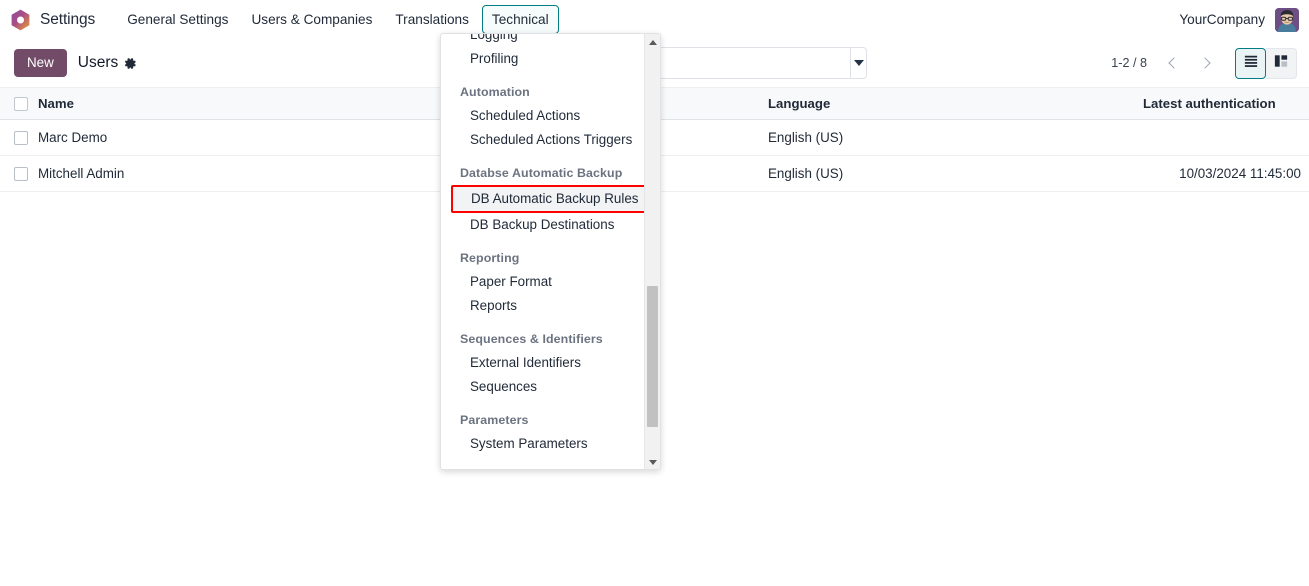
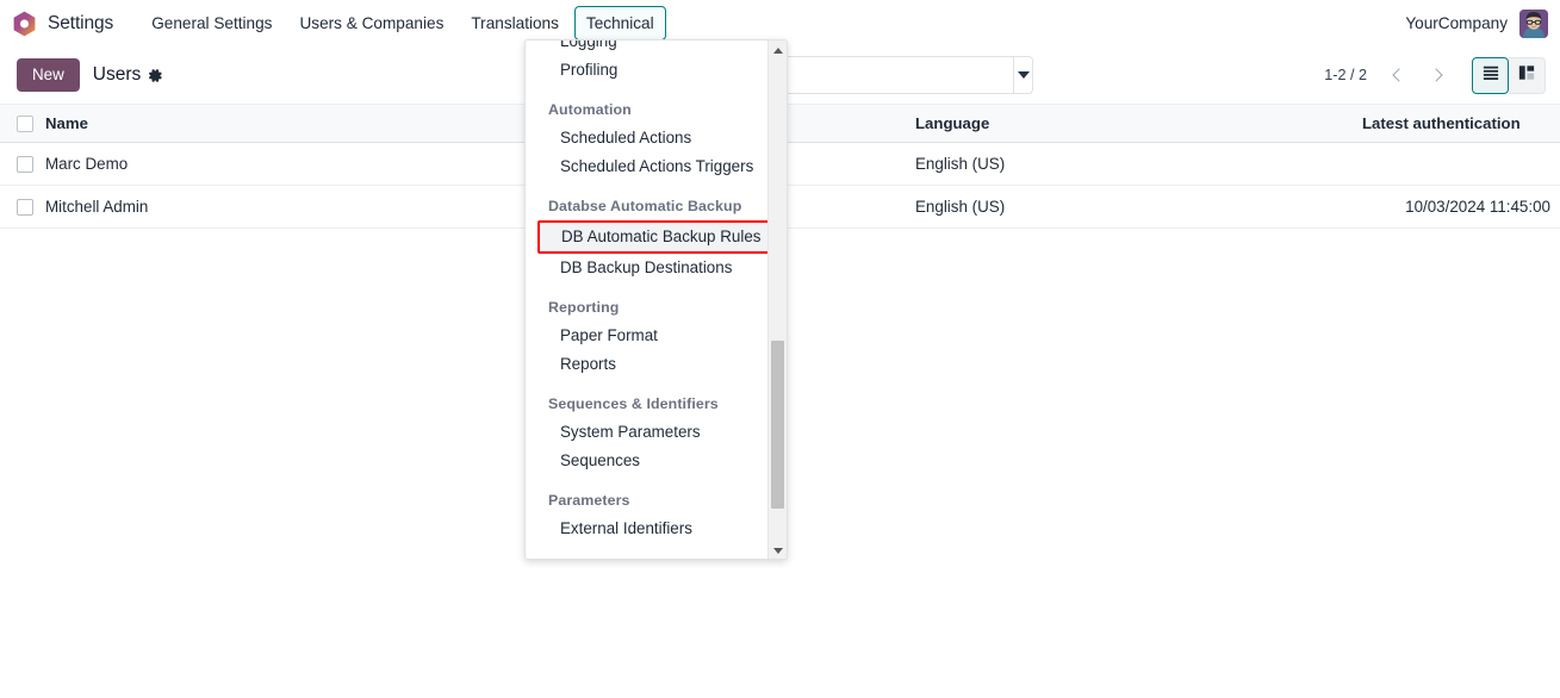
  Settings
  General Settings
  Users & Companies
  Translations
  Technical
  YourCompany
  New
  Users
- 1-2 / 8
+ 1-2 / 2
  	Name	Language	Latest authentication
  	Marc Demo	English (US)
  	Mitchell Admin	English (US)	10/03/2024 11:45:00
  Logging
  Profiling
  Automation
  Scheduled Actions
  Scheduled Actions Triggers
  Databse Automatic Backup
  DB Automatic Backup Rules
  DB Backup Destinations
  Reporting
  Paper Format
  Reports
  Sequences & Identifiers
- External Identifiers
+ System Parameters
  Sequences
  Parameters
- System Parameters
+ External Identifiers
